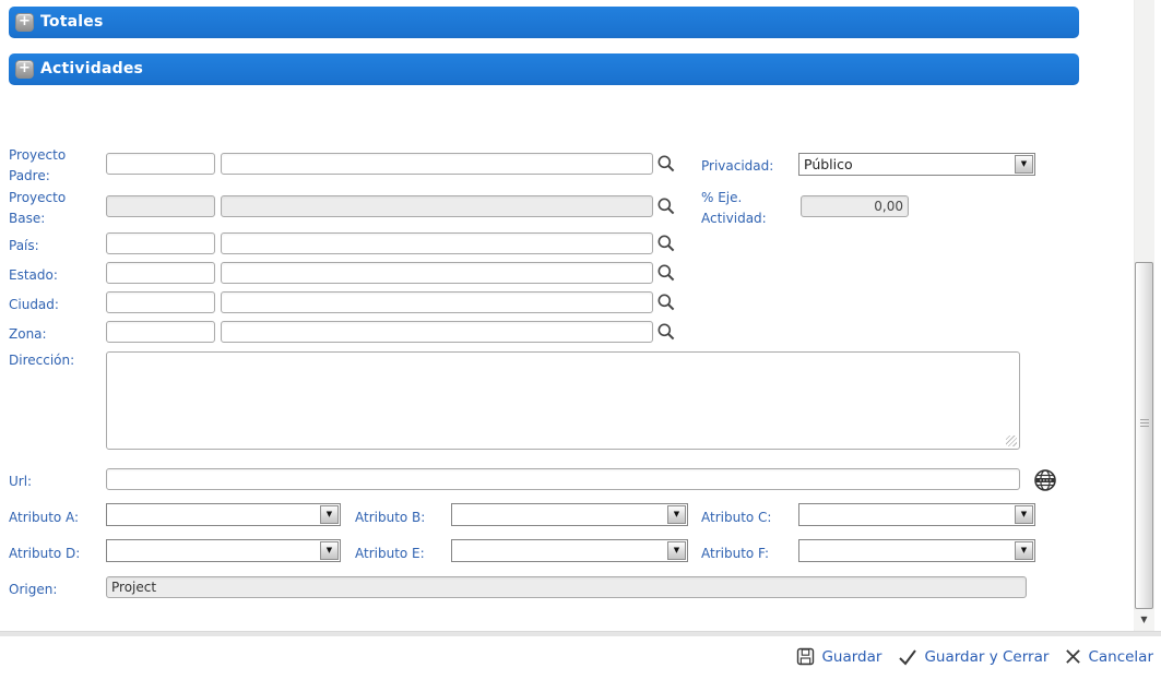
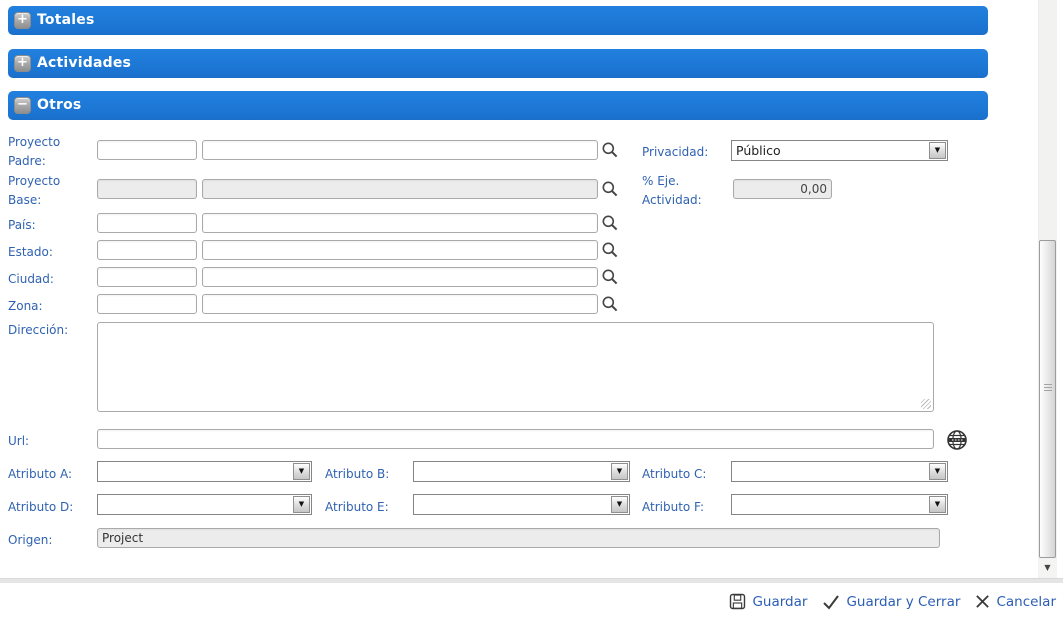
  +
  Totales
  +
  Actividades
+ −
+ Otros
  Proyecto Padre:
  Privacidad:
  Público
  ▼
  Proyecto Base:
  % Eje. Actividad:
  0,00
  País:
  Estado:
  Ciudad:
  Zona:
  Dirección:
  Url:
  Atributo A:
  ▼
  Atributo B:
  ▼
  Atributo C:
  ▼
  Atributo D:
  ▼
  Atributo E:
  ▼
  Atributo F:
  ▼
  Origen:
  Project
  ▼
  Guardar
  Guardar y Cerrar
  Cancelar
